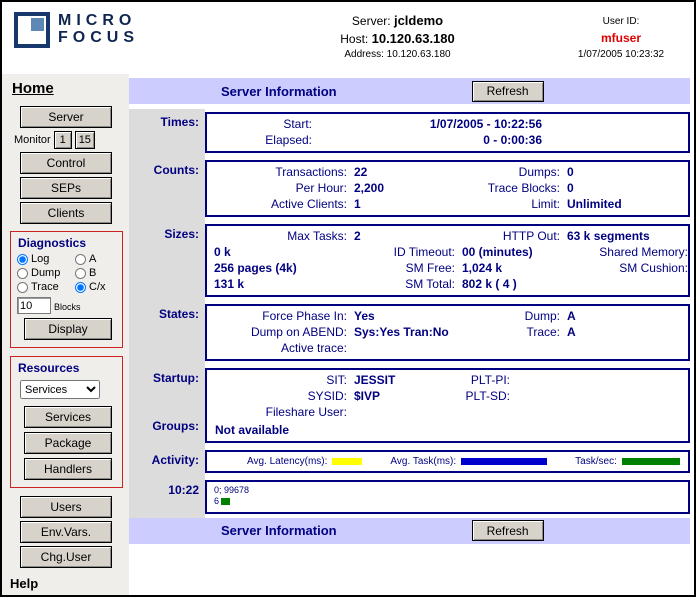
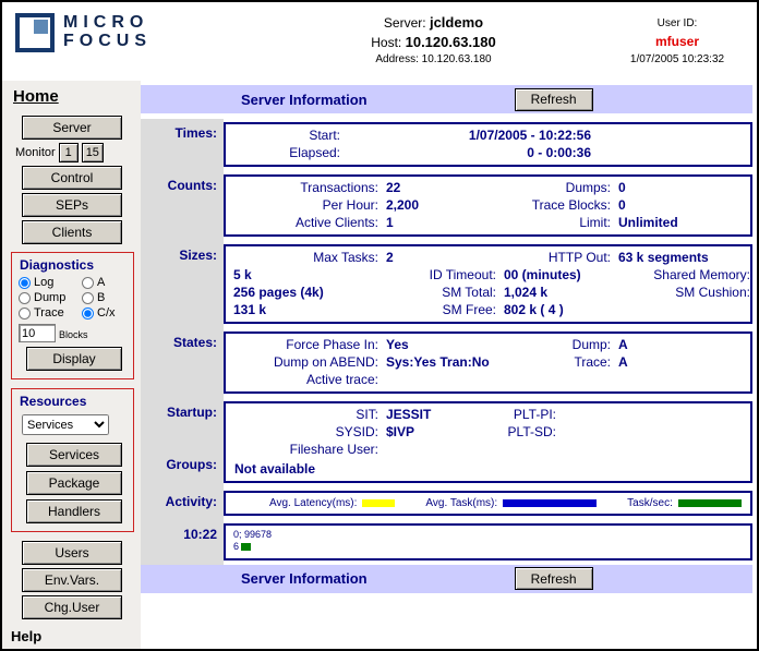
  MICRO
  FOCUS
  Server: jcldemo
  Host: 10.120.63.180
  Address: 10.120.63.180
  User ID:
  mfuser
  1/07/2005 10:23:32
  Home
  Server
  Monitor
  1
  15
  Control
  SEPs
  Clients
  Diagnostics
  Log
  A
  Dump
  B
  Trace
  C/x
  10
  Blocks
  Display
  Resources
  Services
  Services
  Package
  Handlers
  Users
  Env.Vars.
  Chg.User
  Help
  Server Information
  Refresh
  Times:
  Start:
  1/07/2005 - 10:22:56
  Elapsed:
  0 - 0:00:36
  Counts:
  Transactions:
  22
  Dumps:
  0
  Per Hour:
  2,200
  Trace Blocks:
  0
  Active Clients:
  1
  Limit:
  Unlimited
  Sizes:
  Max Tasks:
  2
  HTTP Out:
  63 k segments
- 0 k
+ 5 k
  ID Timeout:
  00 (minutes)
  Shared Memory:
  256 pages (4k)
- SM Free:
+ SM Total:
  1,024 k
  SM Cushion:
  131 k
- SM Total:
+ SM Free:
  802 k ( 4 )
  States:
  Force Phase In:
  Yes
  Dump:
  A
  Dump on ABEND:
  Sys:Yes Tran:No
  Trace:
  A
  Active trace:
  Startup:
  Groups:
  SIT:
  JESSIT
  PLT-PI:
  SYSID:
  $IVP
  PLT-SD:
  Fileshare User:
  Not available
  Activity:
  Avg. Latency(ms):
  Avg. Task(ms):
  Task/sec:
  10:22
  0; 99678
  6
  Server Information
  Refresh
